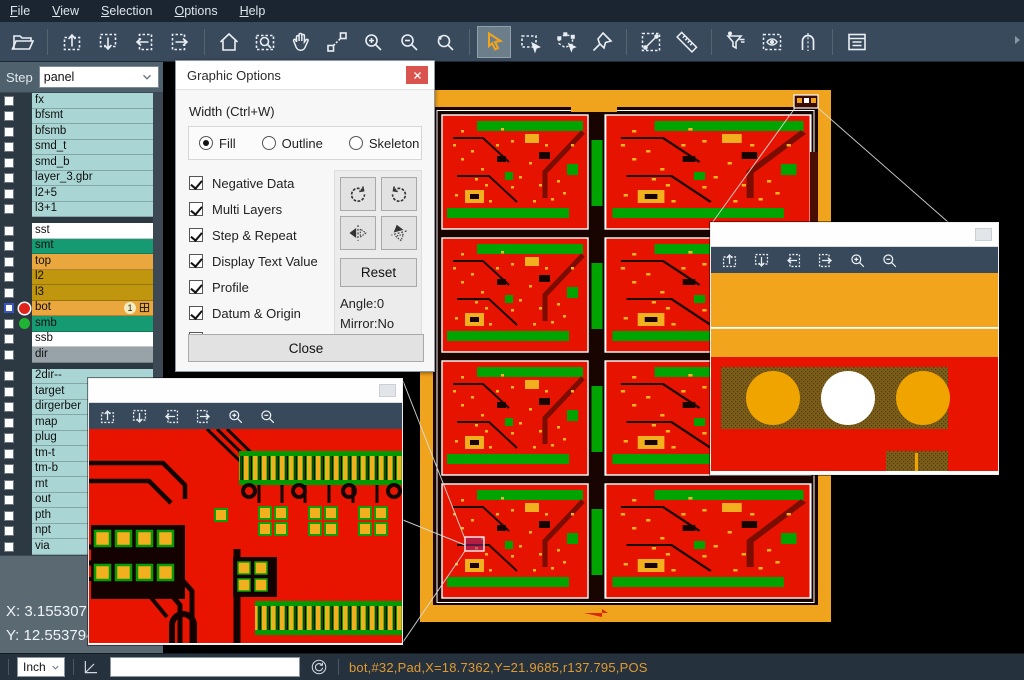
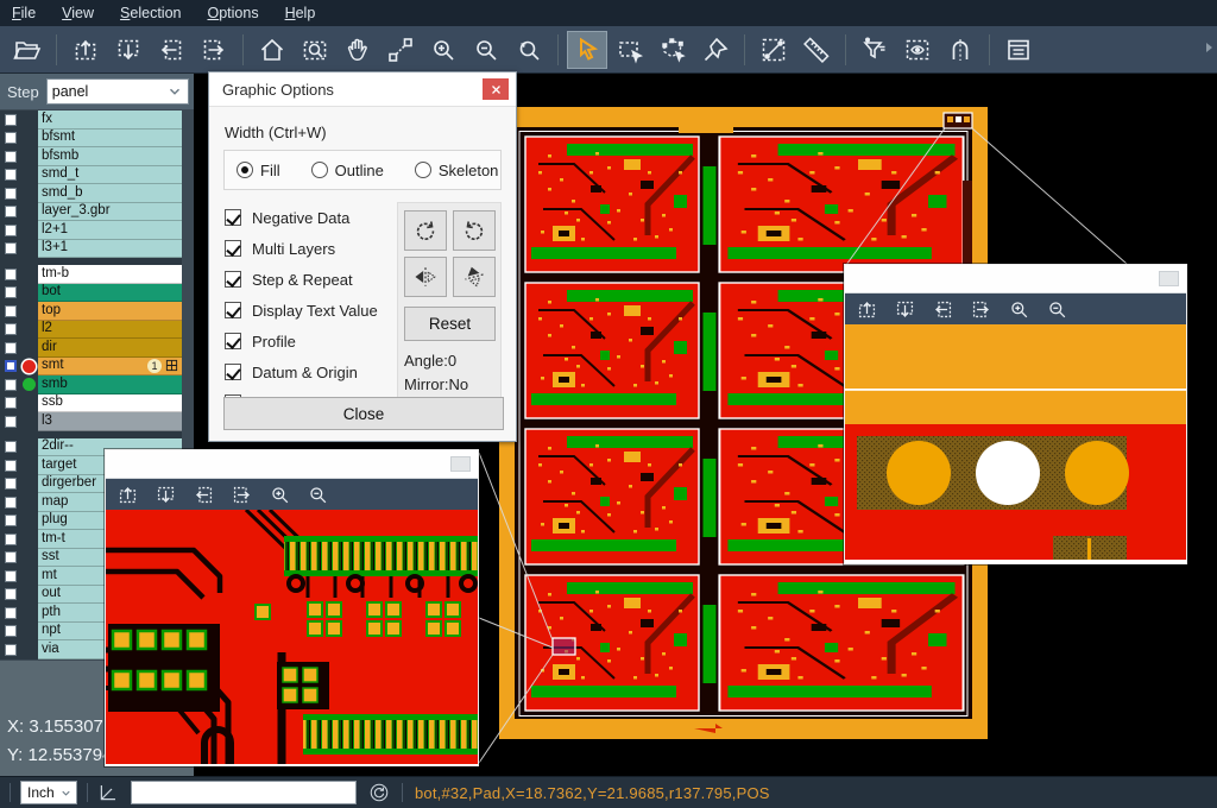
  File
  View
  Selection
  Options
  Help
  Step
  panel
  fx
  bfsmt
  bfsmb
  smd_t
  smd_b
  layer_3.gbr
- l2+5
+ l2+1
  l3+1
- sst
+ tm-b
- smt
+ bot
  top
  l2
- l3
+ dir
- bot
+ smt
  1
  smb
  ssb
- dir
+ l3
  2dir--
  target
  dirgerber
  map
  plug
  tm-t
- tm-b
+ sst
  mt
  out
  pth
  npt
  via
  X: 3.155307
  Y: 12.55379
  Graphic Options
  Width (Ctrl+W)
  Fill
  Outline
  Skeleton
  Negative Data
  Multi Layers
  Step & Repeat
  Display Text Value
  Profile
  Datum & Origin
  Reset
  Angle:0
  Mirror:No
  Close
  Inch
  bot,#32,Pad,X=18.7362,Y=21.9685,r137.795,POS
